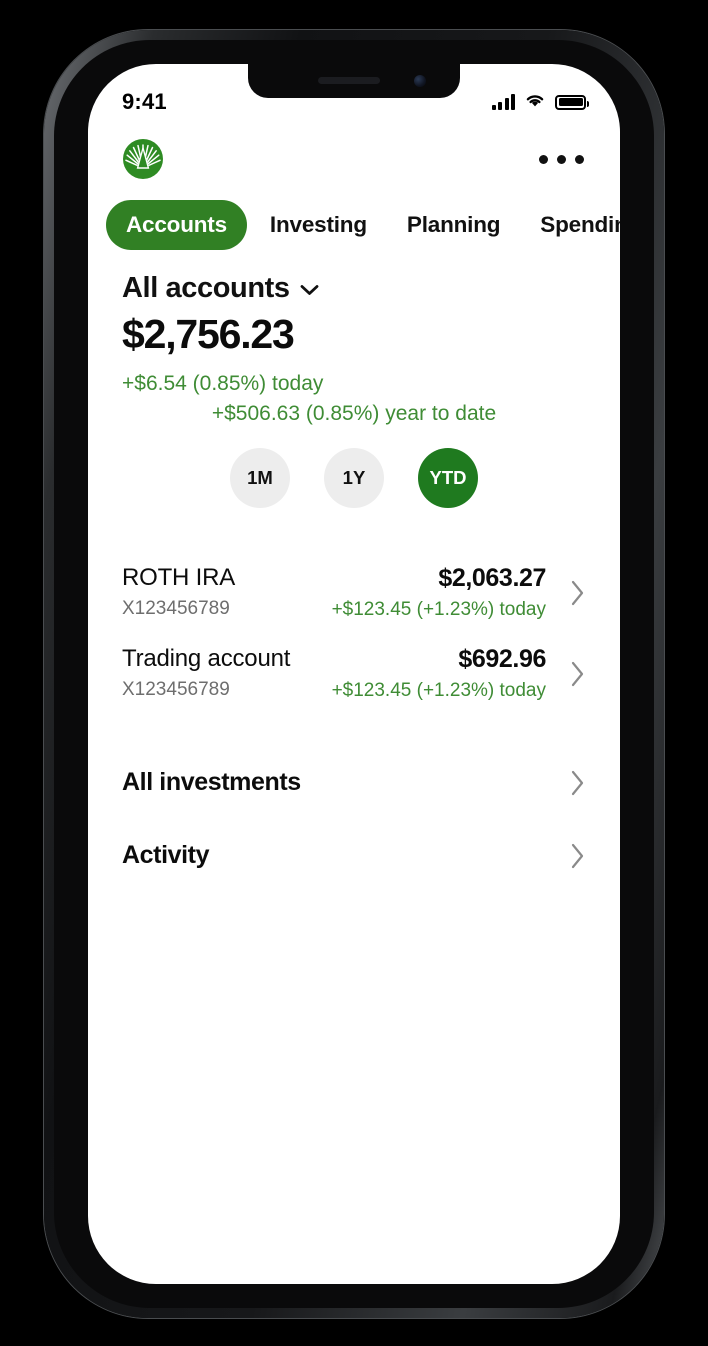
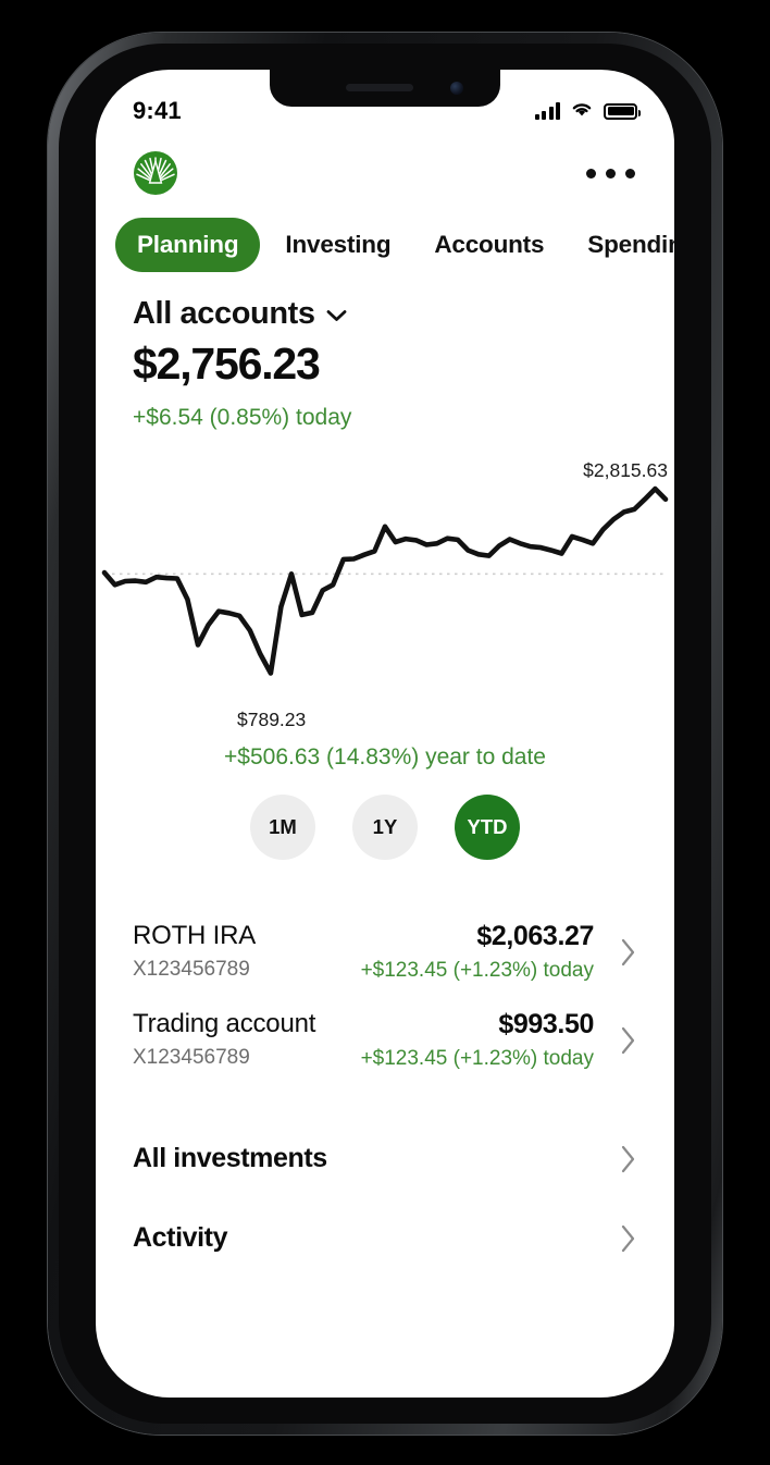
  9:41
- Accounts
+ Planning
  Investing
- Planning
+ Accounts
  Spendi
  All accounts
  $2,756.23
  +$6.54 (0.85%) today
+ $2,815.63
+ $789.23
- +$506.63 (0.85%) year to date
+ +$506.63 (14.83%) year to date
  1M
  1Y
  YTD
  ROTH IRA
  X123456789
  $2,063.27
  +$123.45 (+1.23%) today
  Trading account
  X123456789
- $692.96
+ $993.50
  +$123.45 (+1.23%) today
  All investments
  Activity
